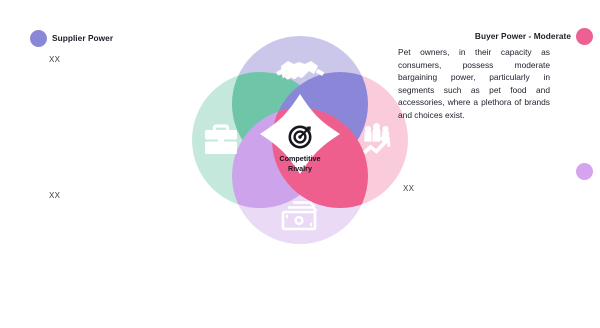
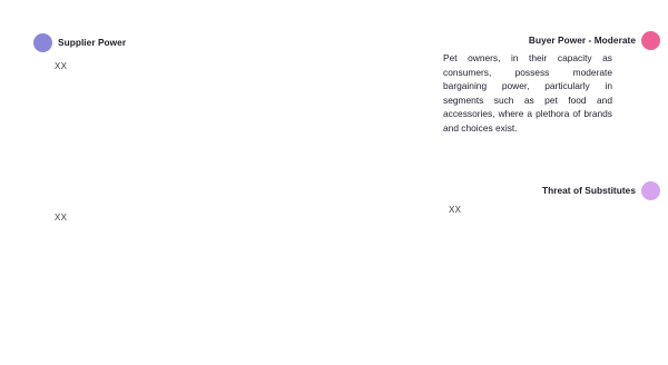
- Competitive
- Rivalry
  Supplier Power
  XX
  XX
  Buyer Power - Moderate
  Pet owners, in their capacity as consumers, possess moderate bargaining power, particularly in segments such as pet food and accessories, where a plethora of brands and choices exist.
+ Threat of Substitutes
  XX
